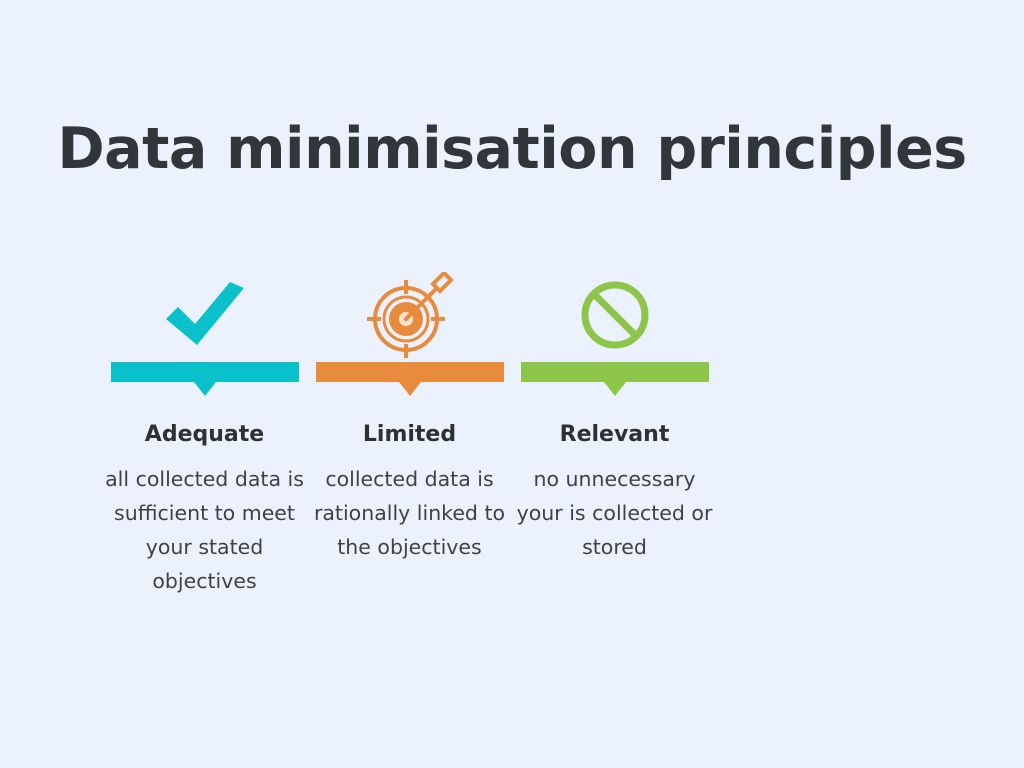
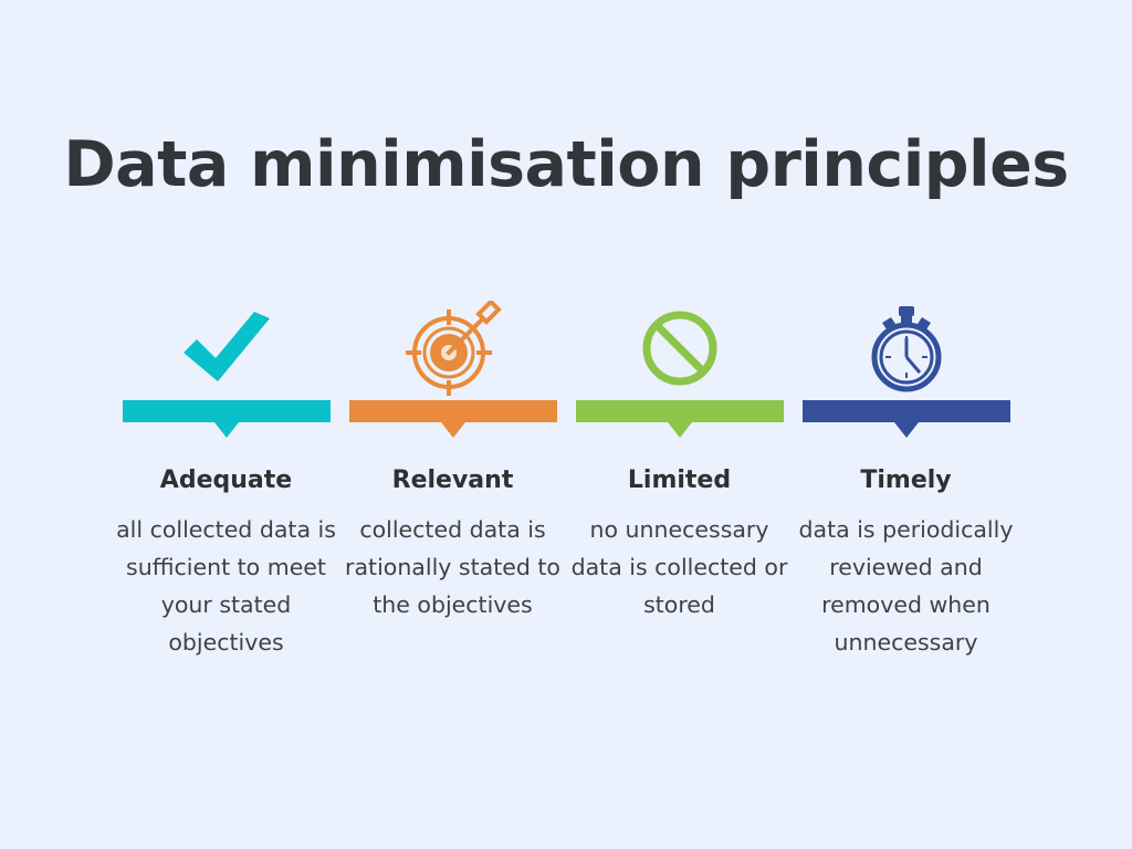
  Data minimisation principles
  Adequate
  all collected data is sufficient to meet your stated objectives
- Limited
+ Relevant
- collected data is rationally linked to the objectives
+ collected data is rationally stated to the objectives
- Relevant
+ Limited
- no unnecessary your is collected or stored
+ no unnecessary data is collected or stored
+ Timely
+ data is periodically reviewed and removed when unnecessary
